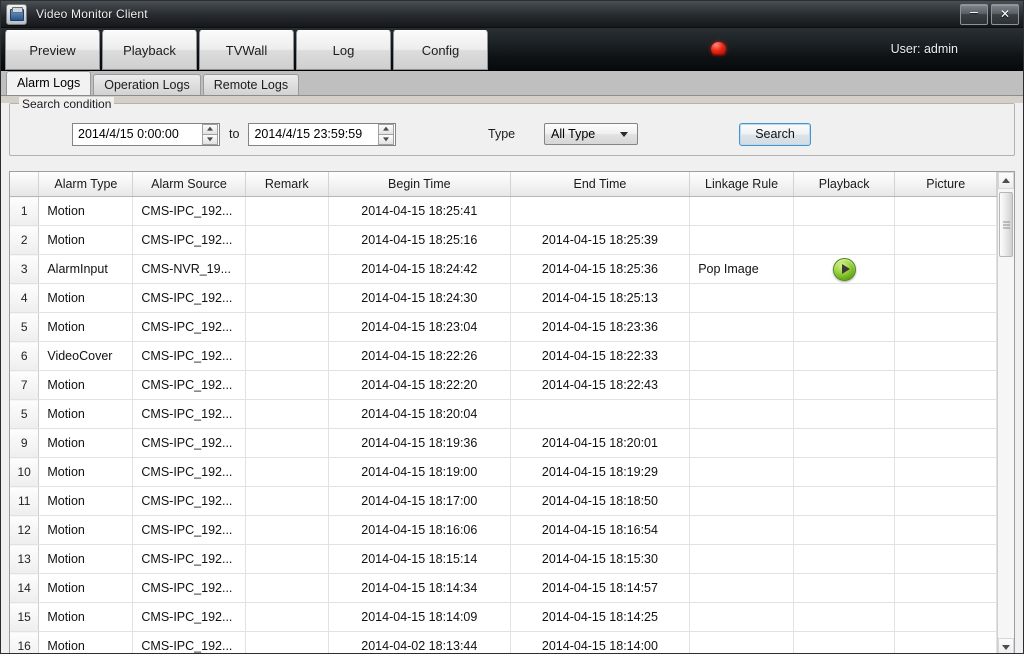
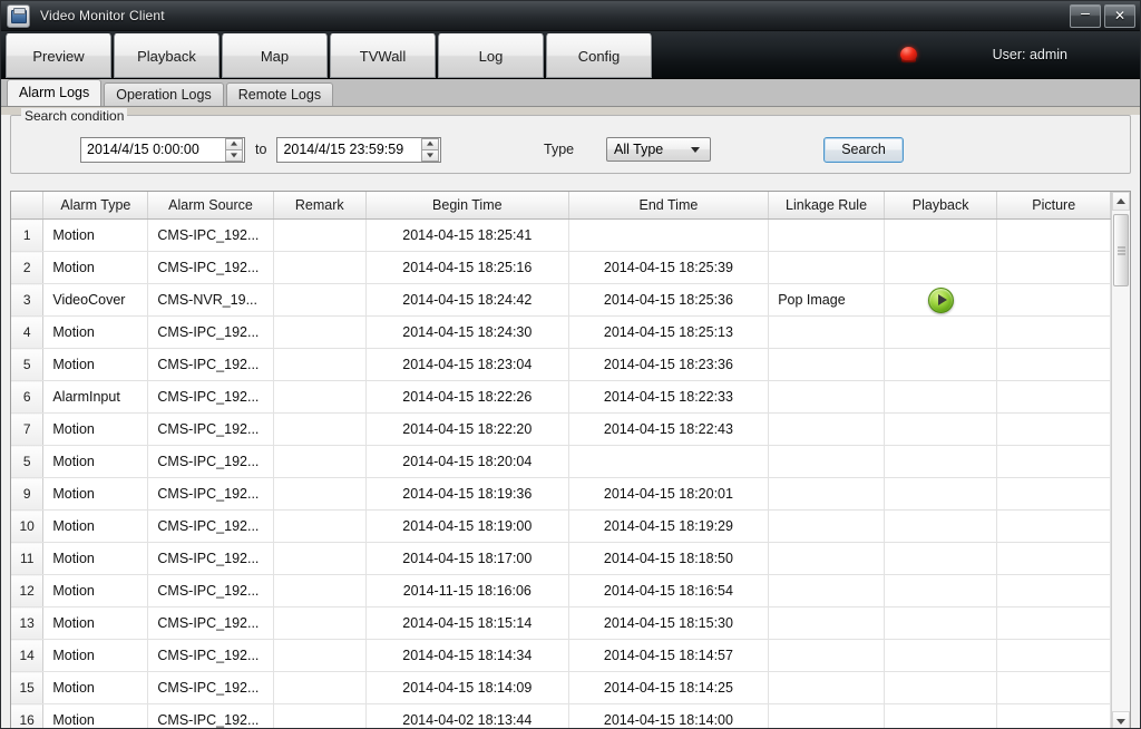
  Video Monitor Client
  –
  ✕
  Preview
  Playback
+ Map
  TVWall
  Log
  Config
  User: admin
  Alarm Logs
  Operation Logs
  Remote Logs
  Search condition
  2014/4/15 0:00:00
  to
  2014/4/15 23:59:59
  Type
  All Type
  Search
  	Alarm Type	Alarm Source	Remark	Begin Time	End Time	Linkage Rule	Playback	Picture
  1	Motion	CMS-IPC_192...		2014-04-15 18:25:41
  2	Motion	CMS-IPC_192...		2014-04-15 18:25:16	2014-04-15 18:25:39
- 3	AlarmInput	CMS-NVR_19...		2014-04-15 18:24:42	2014-04-15 18:25:36	Pop Image
+ 3	VideoCover	CMS-NVR_19...		2014-04-15 18:24:42	2014-04-15 18:25:36	Pop Image
  4	Motion	CMS-IPC_192...		2014-04-15 18:24:30	2014-04-15 18:25:13
  5	Motion	CMS-IPC_192...		2014-04-15 18:23:04	2014-04-15 18:23:36
- 6	VideoCover	CMS-IPC_192...		2014-04-15 18:22:26	2014-04-15 18:22:33
+ 6	AlarmInput	CMS-IPC_192...		2014-04-15 18:22:26	2014-04-15 18:22:33
  7	Motion	CMS-IPC_192...		2014-04-15 18:22:20	2014-04-15 18:22:43
  5	Motion	CMS-IPC_192...		2014-04-15 18:20:04
  9	Motion	CMS-IPC_192...		2014-04-15 18:19:36	2014-04-15 18:20:01
  10	Motion	CMS-IPC_192...		2014-04-15 18:19:00	2014-04-15 18:19:29
  11	Motion	CMS-IPC_192...		2014-04-15 18:17:00	2014-04-15 18:18:50
- 12	Motion	CMS-IPC_192...		2014-04-15 18:16:06	2014-04-15 18:16:54
+ 12	Motion	CMS-IPC_192...		2014-11-15 18:16:06	2014-04-15 18:16:54
  13	Motion	CMS-IPC_192...		2014-04-15 18:15:14	2014-04-15 18:15:30
  14	Motion	CMS-IPC_192...		2014-04-15 18:14:34	2014-04-15 18:14:57
  15	Motion	CMS-IPC_192...		2014-04-15 18:14:09	2014-04-15 18:14:25
  16	Motion	CMS-IPC_192...		2014-04-02 18:13:44	2014-04-15 18:14:00
